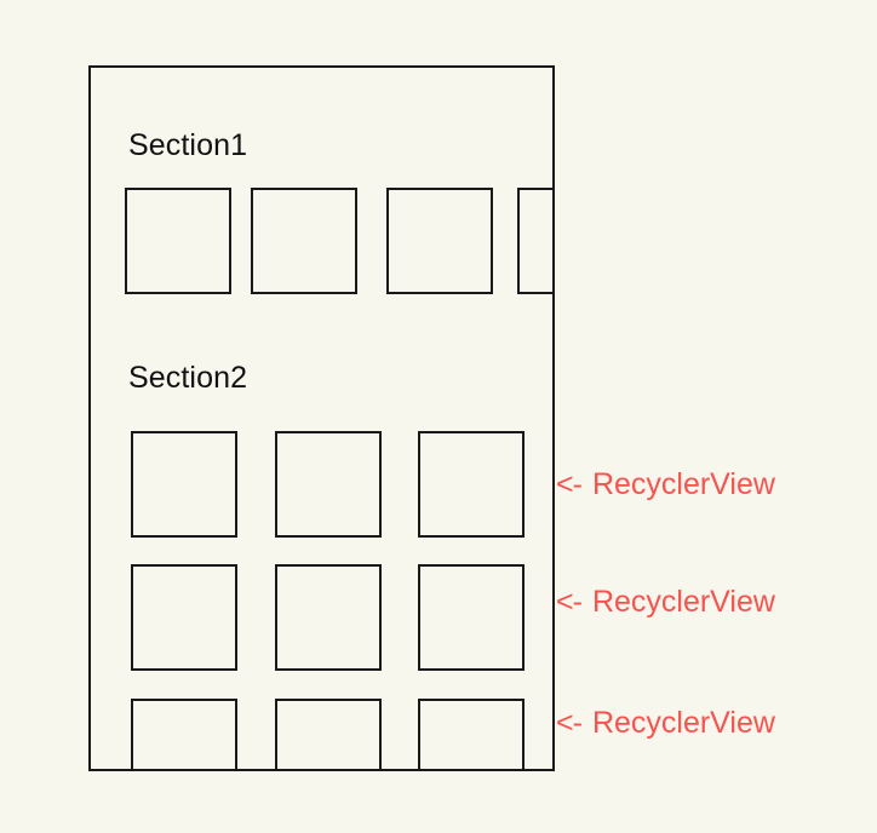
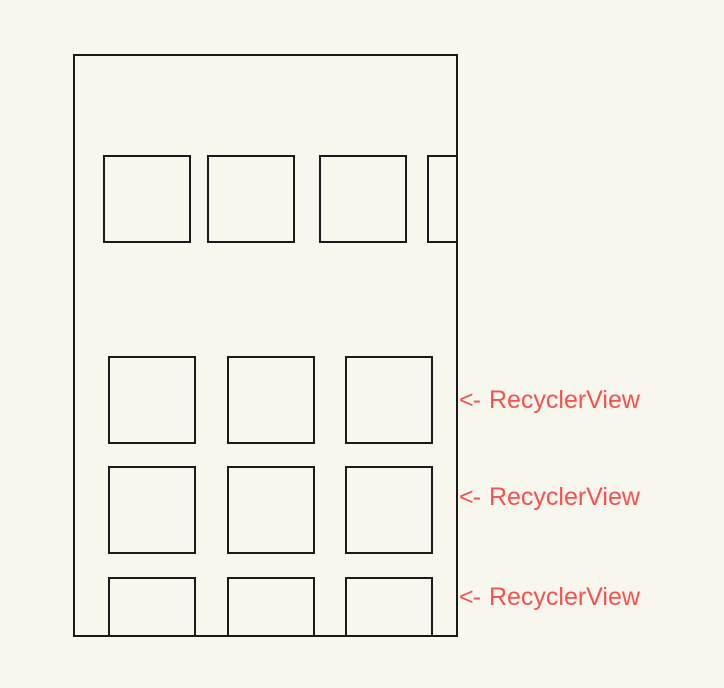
- Section1
- Section2
  <-
  RecyclerView
  <-
  RecyclerView
  <-
  RecyclerView
